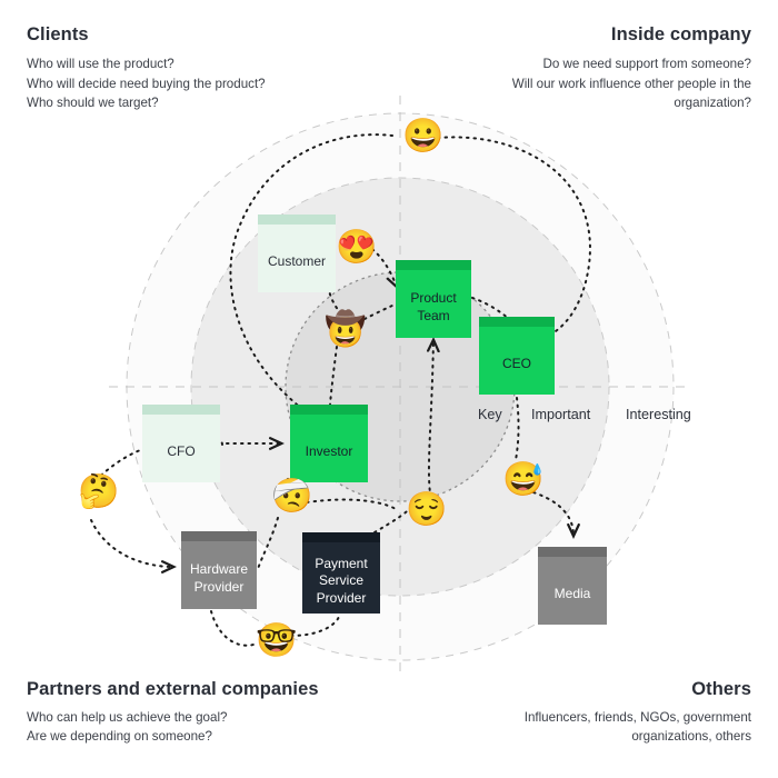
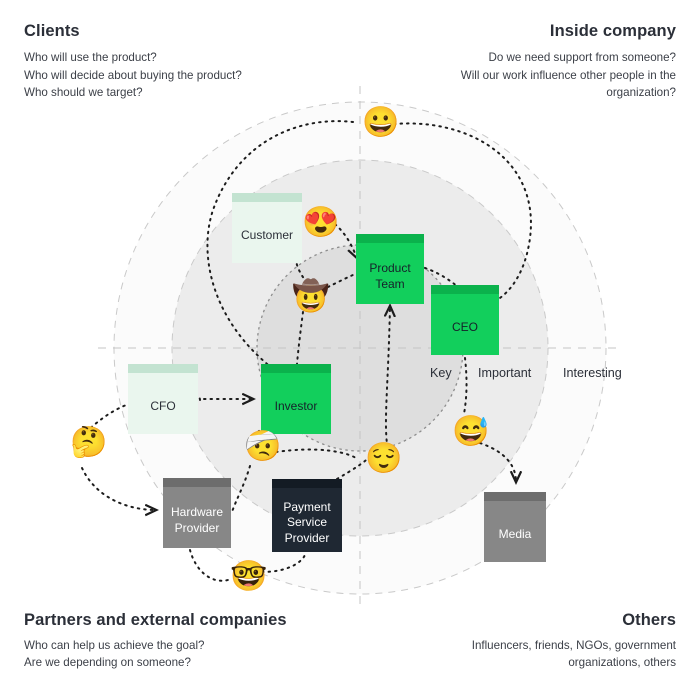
  Key
  Important
  Interesting
  Customer
  Product
  Team
  CEO
  CFO
  Investor
  Hardware
  Provider
  Payment
  Service
  Provider
  Media
  😀
  😍
  🤠
  🤔
  😅
  🤕
  😌
  🤓
  Clients
  Who will use the product?
- Who will decide need buying the product?
+ Who will decide about buying the product?
  Who should we target?
  Inside company
  Do we need support from someone?
  Will our work influence other people in the
  organization?
  Partners and external companies
  Who can help us achieve the goal?
  Are we depending on someone?
  Others
  Influencers, friends, NGOs, government
  organizations, others
